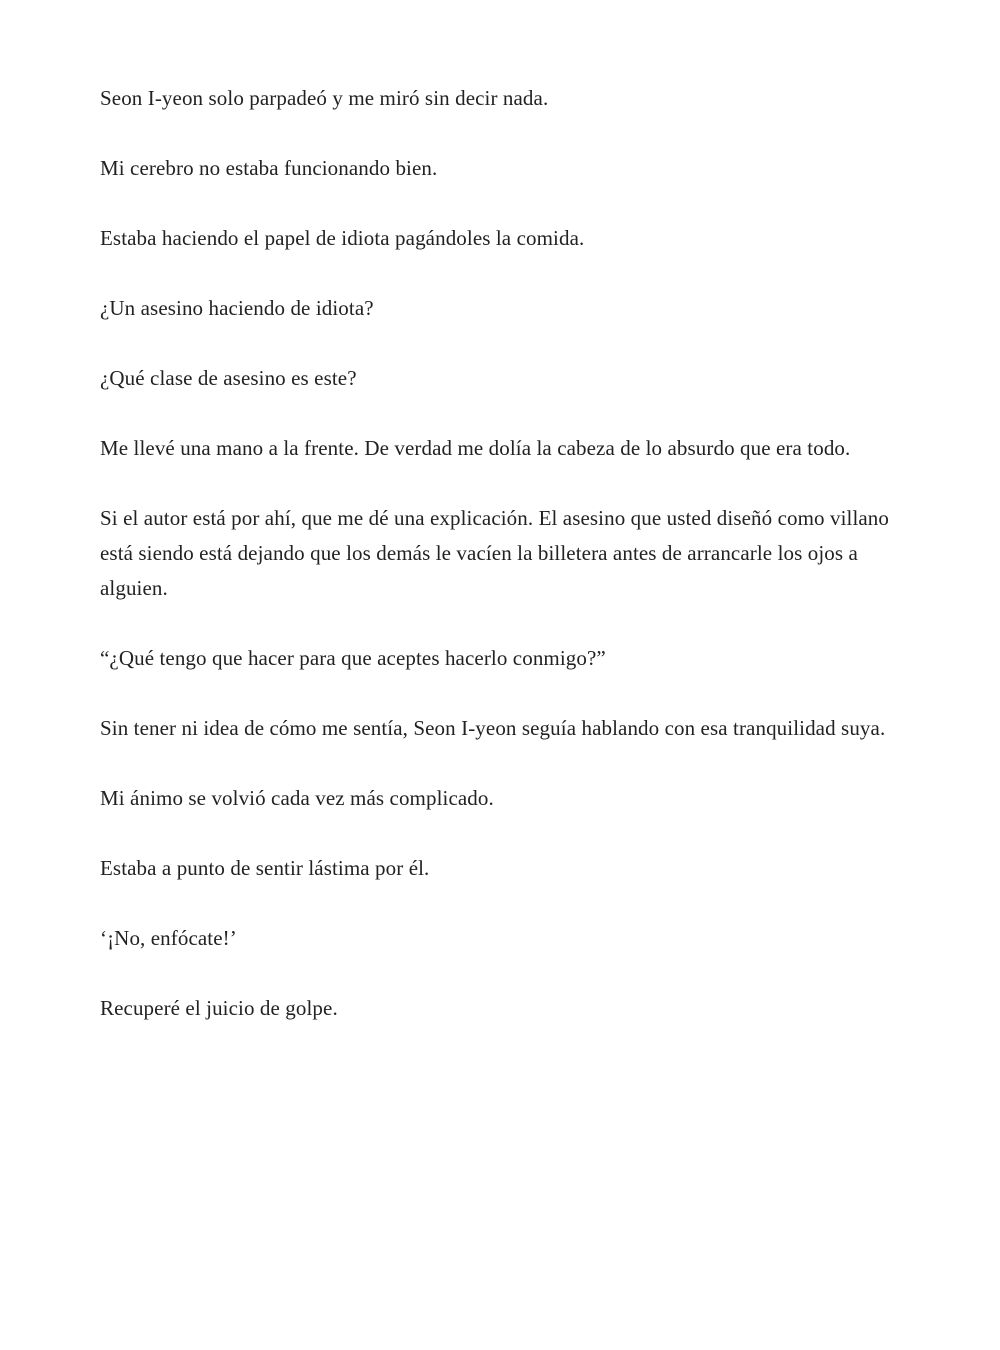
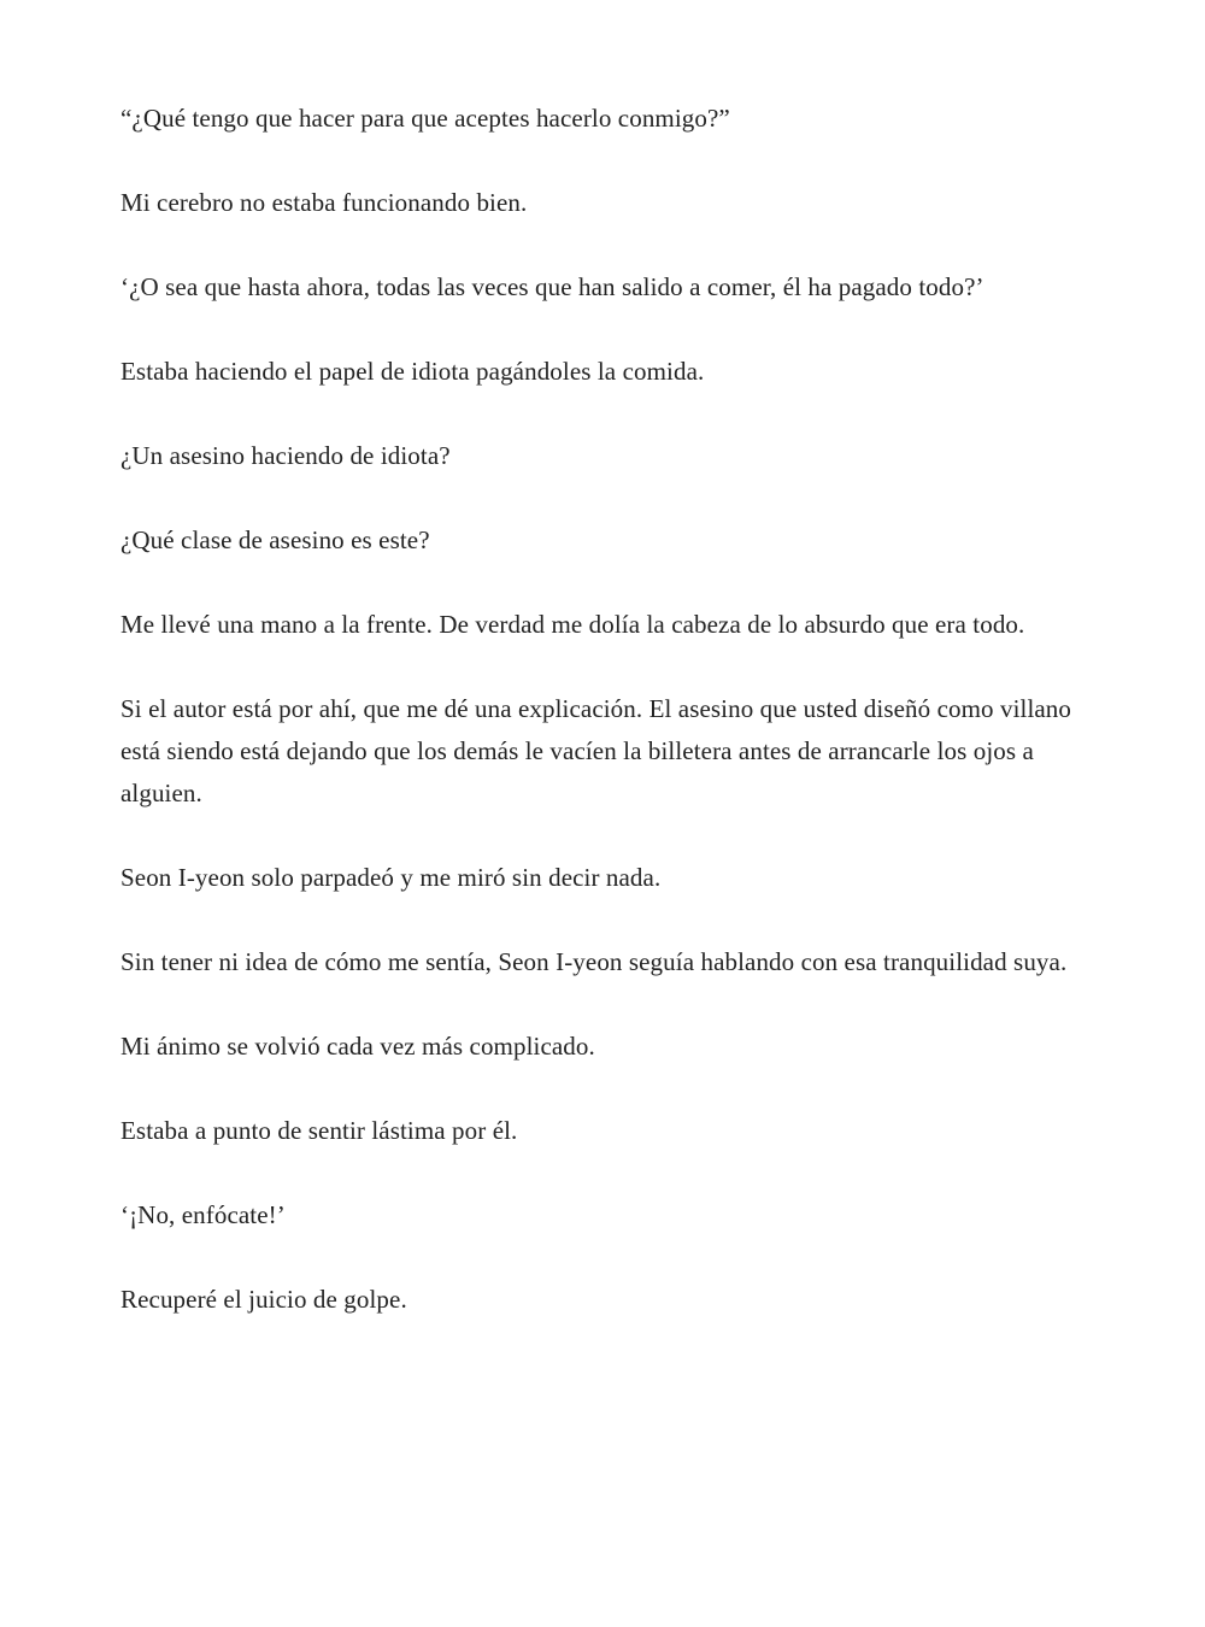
- Seon I-yeon solo parpadeó y me miró sin decir nada.
+ “¿Qué tengo que hacer para que aceptes hacerlo conmigo?”
  Mi cerebro no estaba funcionando bien.
+ ‘¿O sea que hasta ahora, todas las veces que han salido a comer, él ha pagado todo?’
  Estaba haciendo el papel de idiota pagándoles la comida.
  ¿Un asesino haciendo de idiota?
  ¿Qué clase de asesino es este?
  Me llevé una mano a la frente. De verdad me dolía la cabeza de lo absurdo que era todo.
  Si el autor está por ahí, que me dé una explicación. El asesino que usted diseñó como villano está siendo está dejando que los demás le vacíen la billetera antes de arrancarle los ojos a alguien.
- “¿Qué tengo que hacer para que aceptes hacerlo conmigo?”
+ Seon I-yeon solo parpadeó y me miró sin decir nada.
  Sin tener ni idea de cómo me sentía, Seon I-yeon seguía hablando con esa tranquilidad suya.
  Mi ánimo se volvió cada vez más complicado.
  Estaba a punto de sentir lástima por él.
  ‘¡No, enfócate!’
  Recuperé el juicio de golpe.
